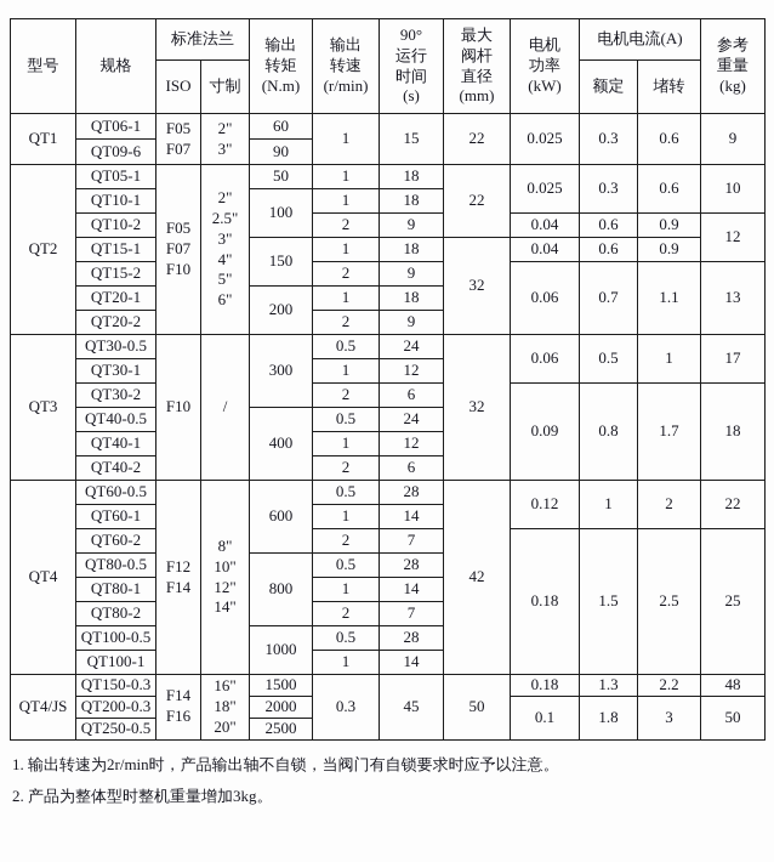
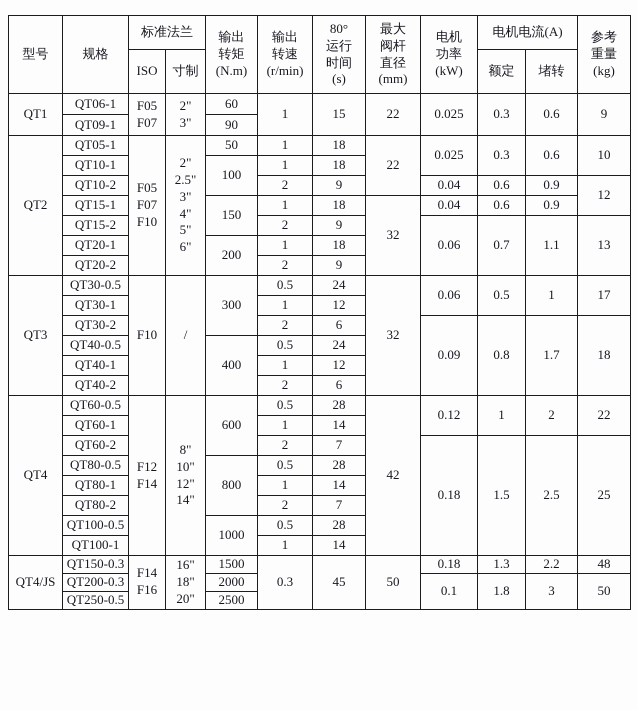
- 型号	规格	标准法兰	输出 转矩 (N.m)	输出 转速 (r/min)	90° 运行 时间 (s)	最大 阀杆 直径 (mm)	电机 功率 (kW)	电机电流(A)	参考 重量 (kg)
+ 型号	规格	标准法兰	输出 转矩 (N.m)	输出 转速 (r/min)	80° 运行 时间 (s)	最大 阀杆 直径 (mm)	电机 功率 (kW)	电机电流(A)	参考 重量 (kg)
  ISO	寸制	额定	堵转
  QT1	QT06-1	F05 F07	2" 3"	60	1	15	22	0.025	0.3	0.6	9
- QT09-6	90
+ QT09-1	90
  QT2	QT05-1	F05 F07 F10	2" 2.5" 3" 4" 5" 6"	50	1	18	22	0.025	0.3	0.6	10
  QT10-1	100	1	18
  QT10-2	2	9	0.04	0.6	0.9	12
  QT15-1	150	1	18	32	0.04	0.6	0.9
  QT15-2	2	9	0.06	0.7	1.1	13
  QT20-1	200	1	18
  QT20-2	2	9
  QT3	QT30-0.5	F10	/	300	0.5	24	32	0.06	0.5	1	17
  QT30-1	1	12
  QT30-2	2	6	0.09	0.8	1.7	18
  QT40-0.5	400	0.5	24
  QT40-1	1	12
  QT40-2	2	6
  QT4	QT60-0.5	F12 F14	8" 10" 12" 14"	600	0.5	28	42	0.12	1	2	22
  QT60-1	1	14
  QT60-2	2	7	0.18	1.5	2.5	25
  QT80-0.5	800	0.5	28
  QT80-1	1	14
  QT80-2	2	7
  QT100-0.5	1000	0.5	28
  QT100-1	1	14
  QT4/JS	QT150-0.3	F14 F16	16" 18" 20"	1500	0.3	45	50	0.18	1.3	2.2	48
  QT200-0.3	2000	0.1	1.8	3	50
  QT250-0.5	2500
- 1. 输出转速为2r/min时，产品输出轴不自锁，当阀门有自锁要求时应予以注意。
- 2. 产品为整体型时整机重量增加3kg。
